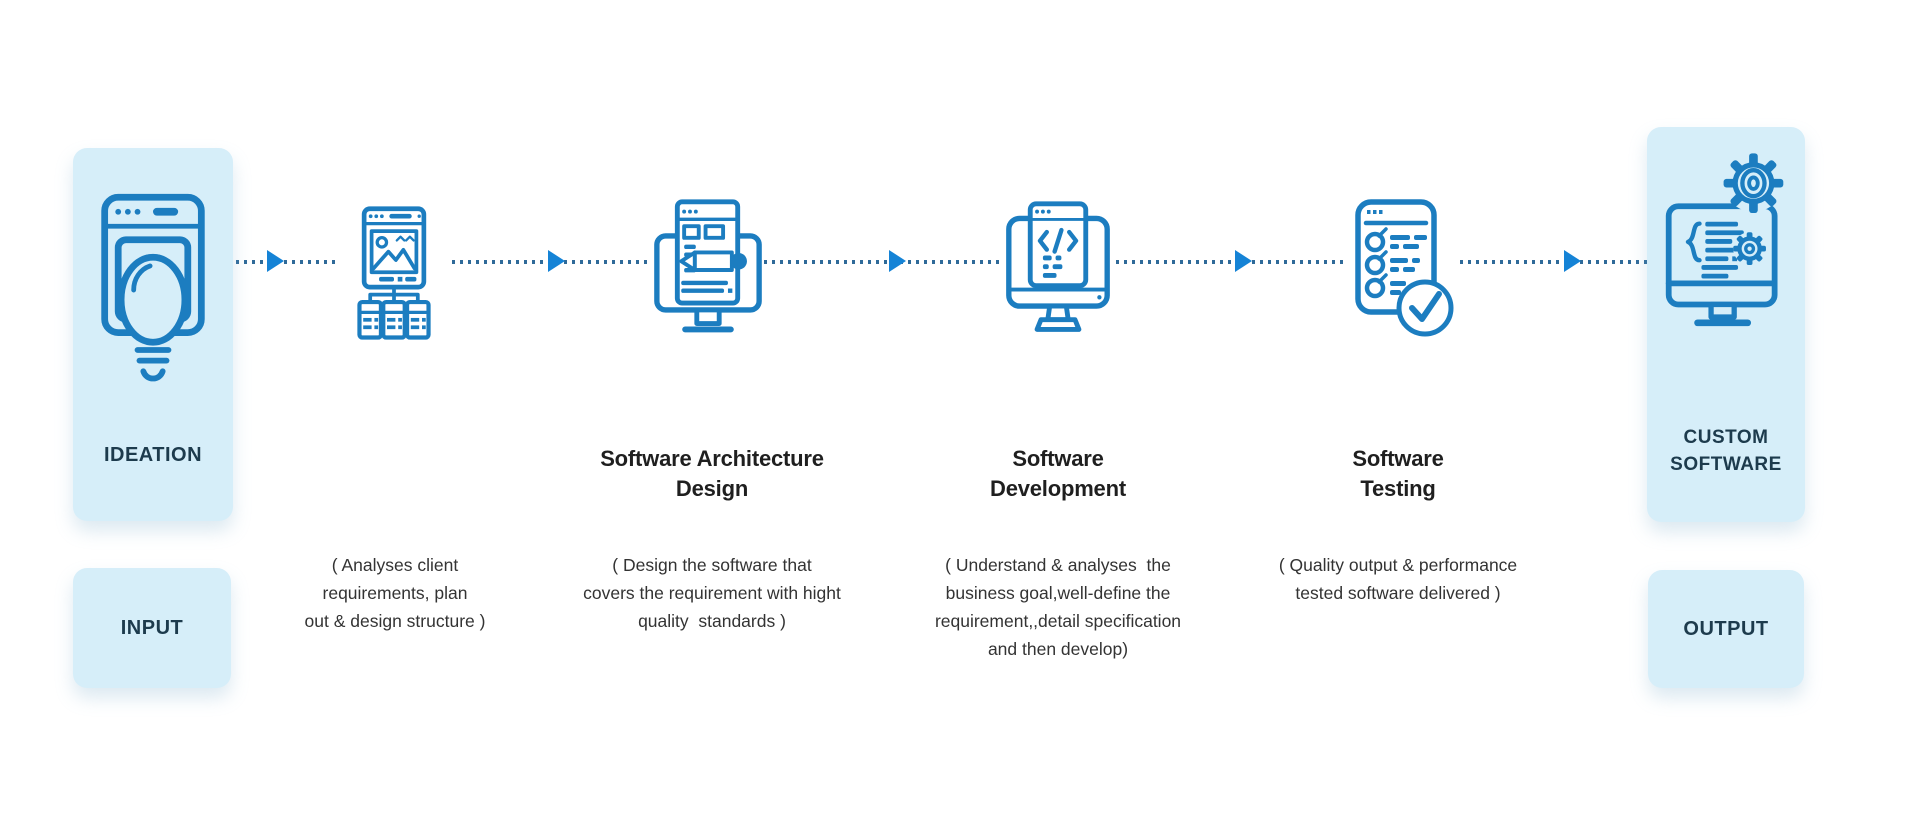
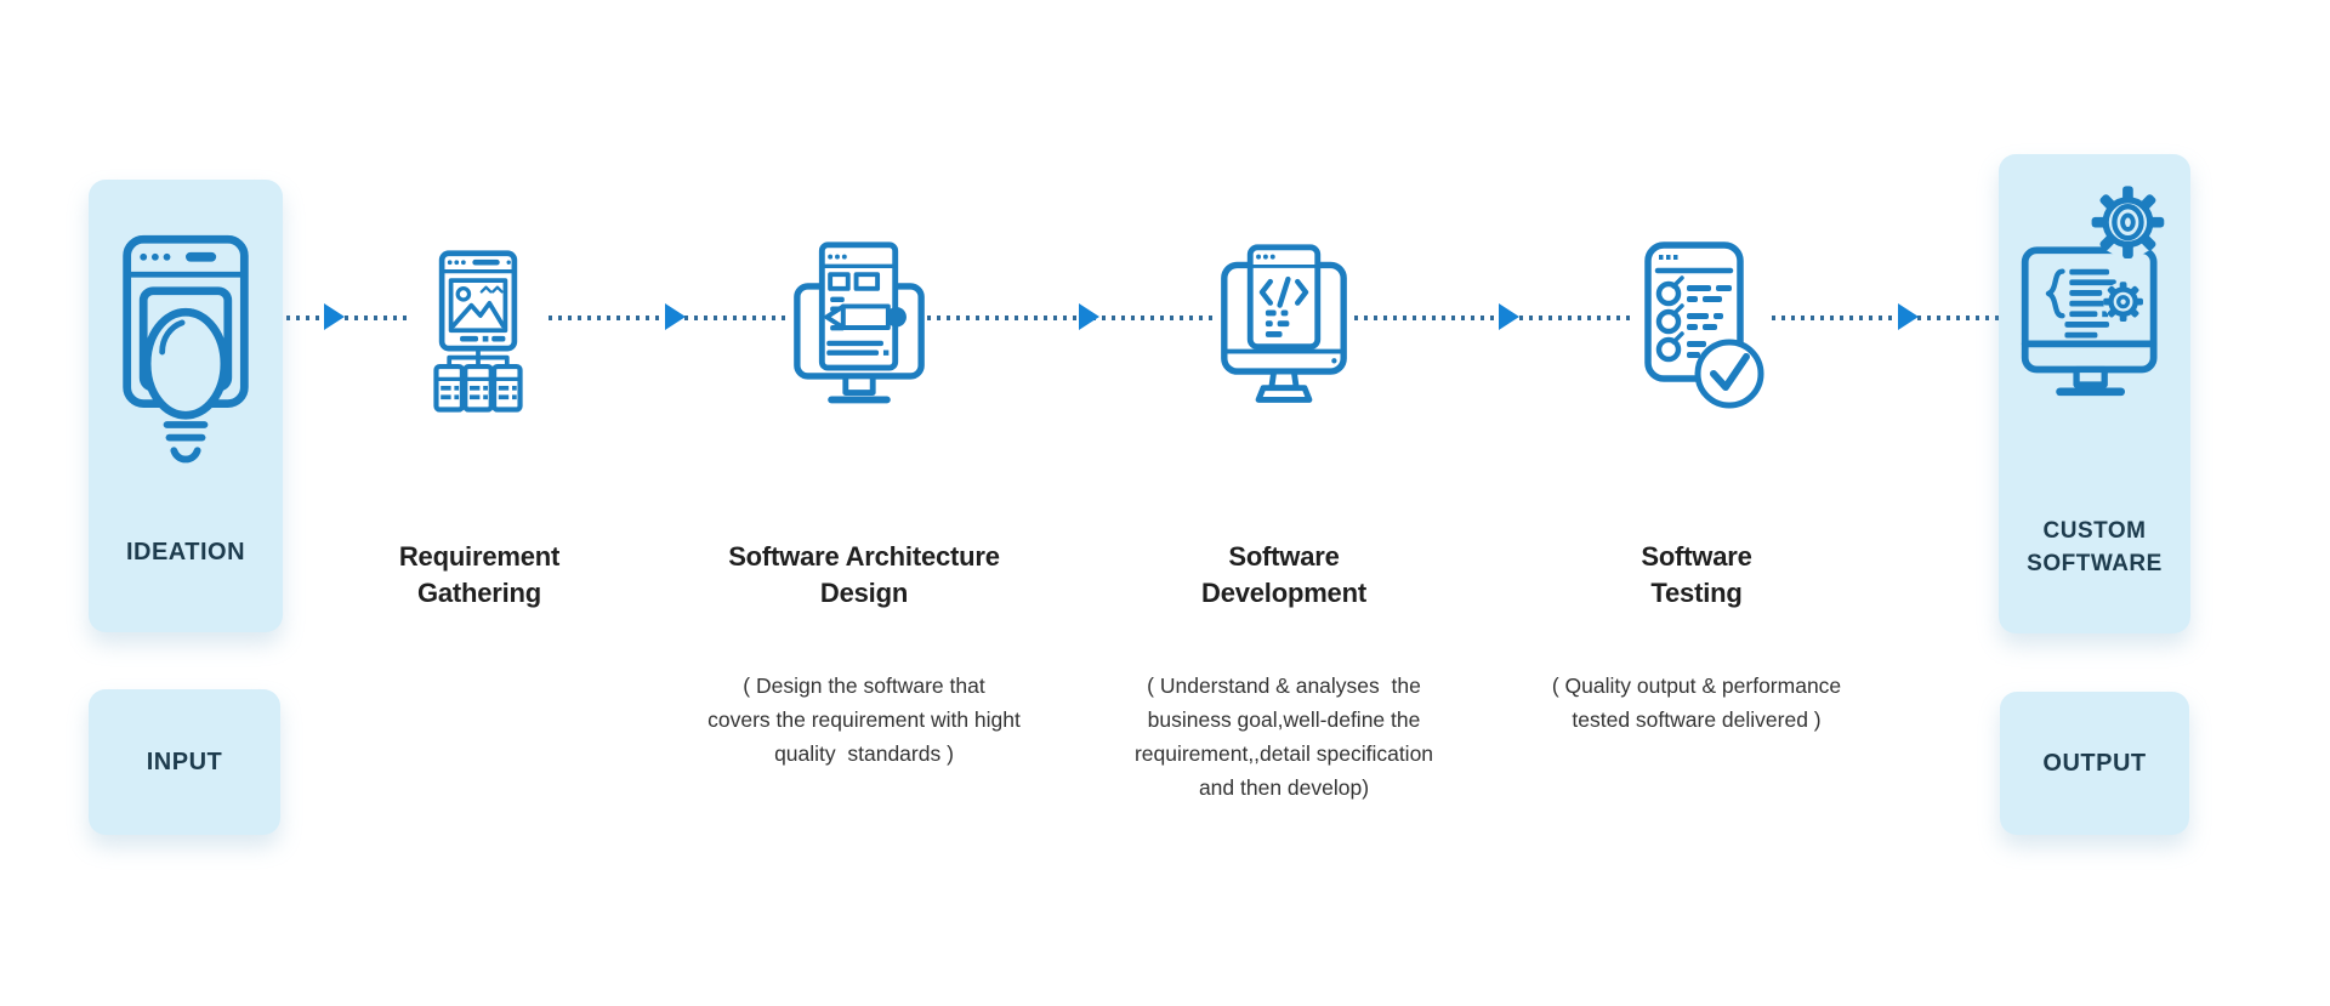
  IDEATION
  INPUT
+ Requirement
+ Gathering
  Software Architecture
  Design
  Software
  Development
  Software
  Testing
- ( Analyses client
- requirements, plan
- out & design structure )
  ( Design the software that
  covers the requirement with hight
  quality standards )
  ( Understand & analyses the
  business goal,well-define the
  requirement,,detail specification
  and then develop)
  ( Quality output & performance
  tested software delivered )
  CUSTOM
  SOFTWARE
  OUTPUT
